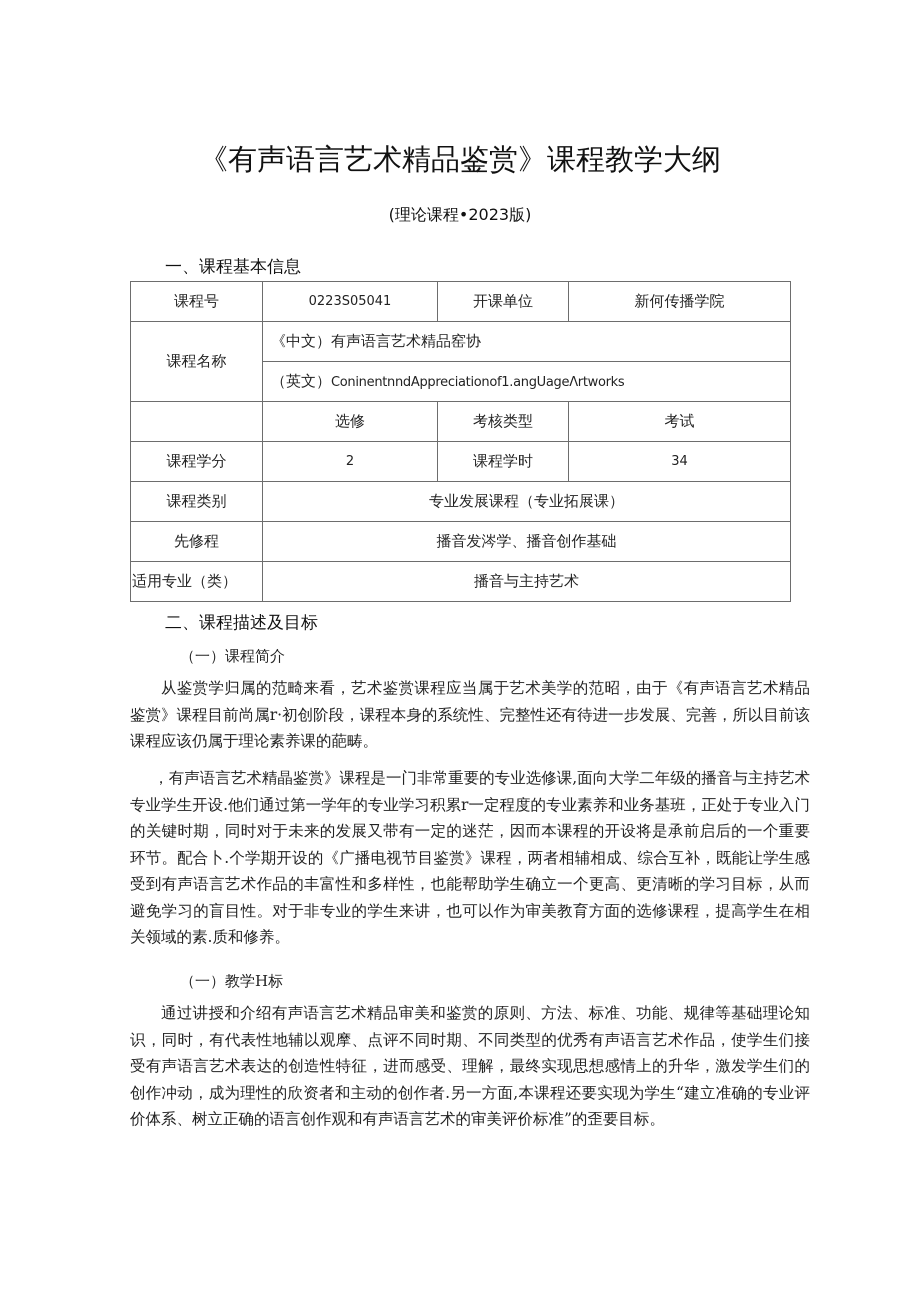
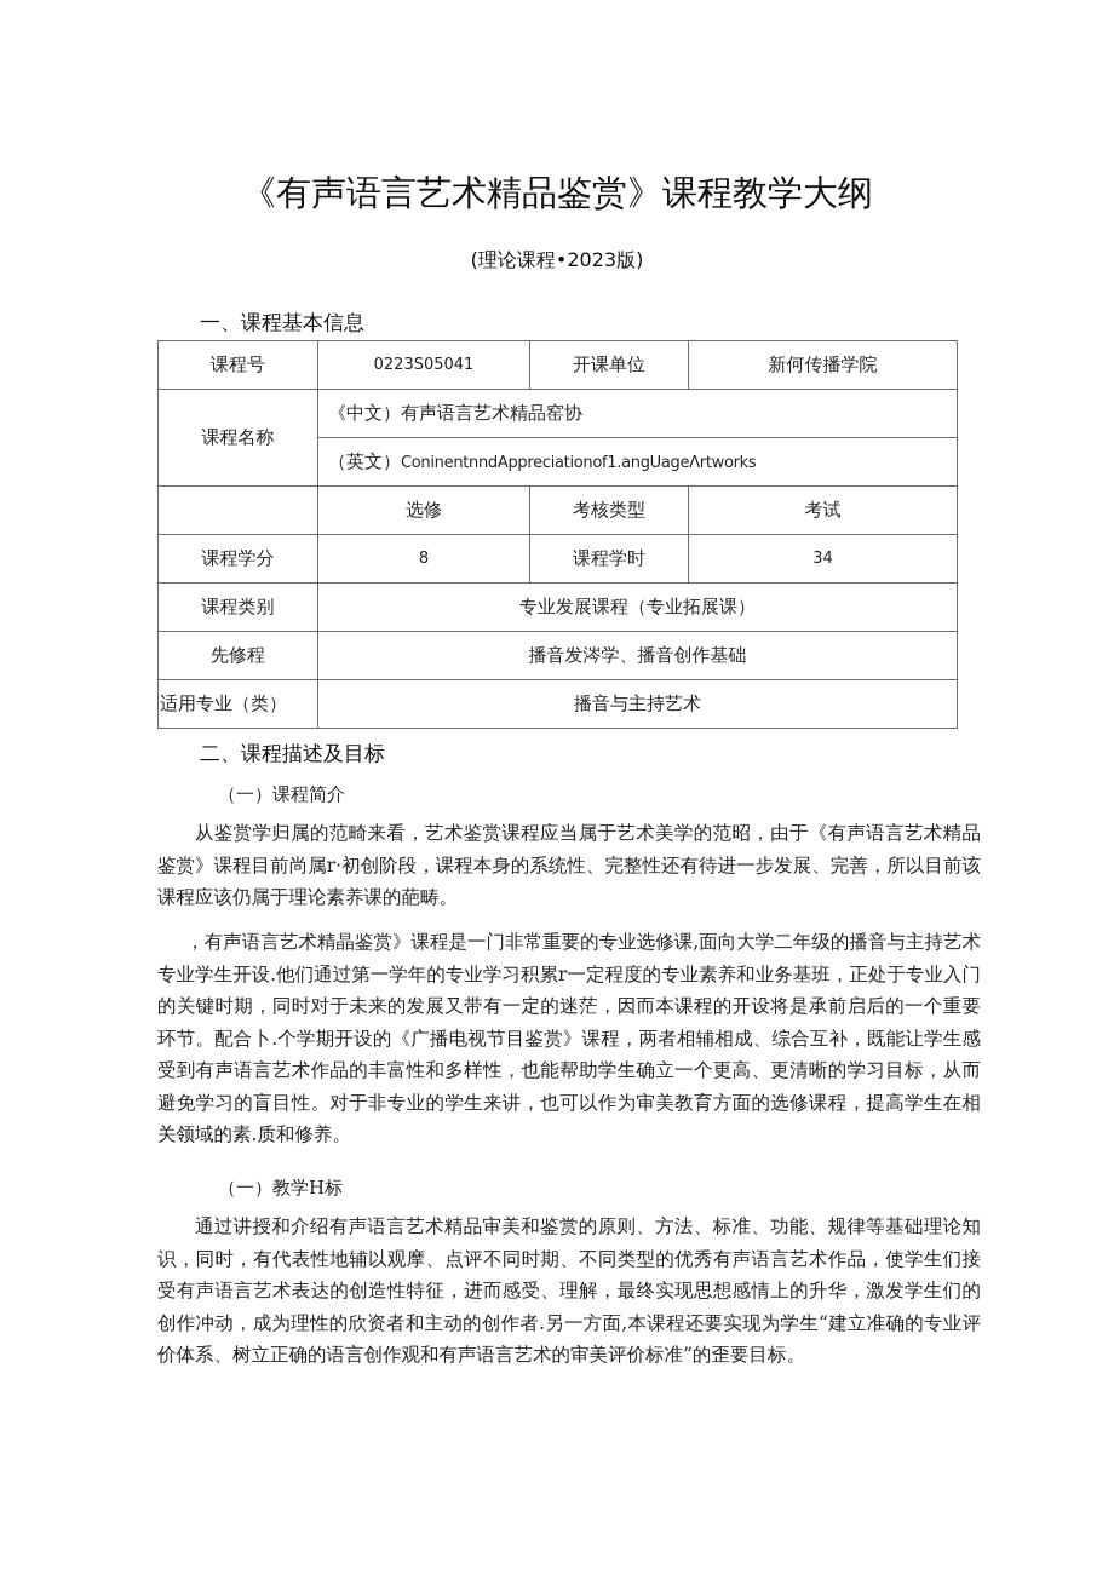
  《有声语言艺术精品鉴赏》课程教学大纲
  (理论课程•2023版)
  一、课程基本信息
  课程号	0223S05041	开课单位	新何传播学院
  课程名称	《中文）有声语言艺术精品窑协
  （英文）ConinentnndAppreciationof1.angUageΛrtworks
  	选修	考核类型	考试
- 课程学分	2	课程学时	34
+ 课程学分	8	课程学时	34
  课程类别	专业发展课程（专业拓展课）
  先修程	播音发涔学、播音创作基础
  适用专业（类）	播音与主持艺术
  二、课程描述及目标
  （一）课程简介
  从鉴赏学归属的范畸来看，艺术鉴赏课程应当属于艺术美学的范昭，由于《有声语言艺术精品鉴赏》课程目前尚属r·初创阶段，课程本身的系统性、完整性还有待进一步发展、完善，所以目前该课程应该仍属于理论素养课的葩畴。
  ，有声语言艺术精晶鉴赏》课程是一门非常重要的专业选修课,面向大学二年级的播音与主持艺术专业学生开设.他们通过第一学年的专业学习积累r一定程度的专业素养和业务基班，正处于专业入门的关键时期，同时对于未来的发展又带有一定的迷茫，因而本课程的开设将是承前启后的一个重要环节。配合卜.个学期开设的《广播电视节目鉴赏》课程，两者相辅相成、综合互补，既能让学生感受到有声语言艺术作品的丰富性和多样性，也能帮助学生确立一个更高、更清晰的学习目标，从而避免学习的盲目性。对于非专业的学生来讲，也可以作为审美教育方面的选修课程，提高学生在相关领域的素.质和修养。
  （一）教学H标
  通过讲授和介绍有声语言艺术精品审美和鉴赏的原则、方法、标准、功能、规律等基础理论知识，同时，有代表性地辅以观摩、点评不同时期、不同类型的优秀有声语言艺术作品，使学生们接受有声语言艺术表达的创造性特征，进而感受、理解，最终实现思想感情上的升华，激发学生们的创作冲动，成为理性的欣资者和主动的创作者.另一方面,本课程还要实现为学生“建立准确的专业评价体系、树立正确的语言创作观和有声语言艺术的审美评价标准”的歪要目标。
